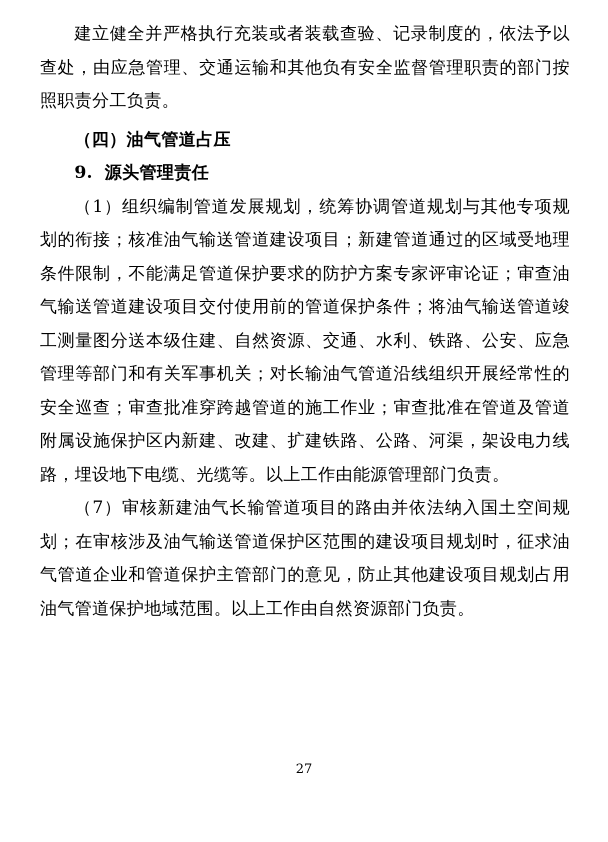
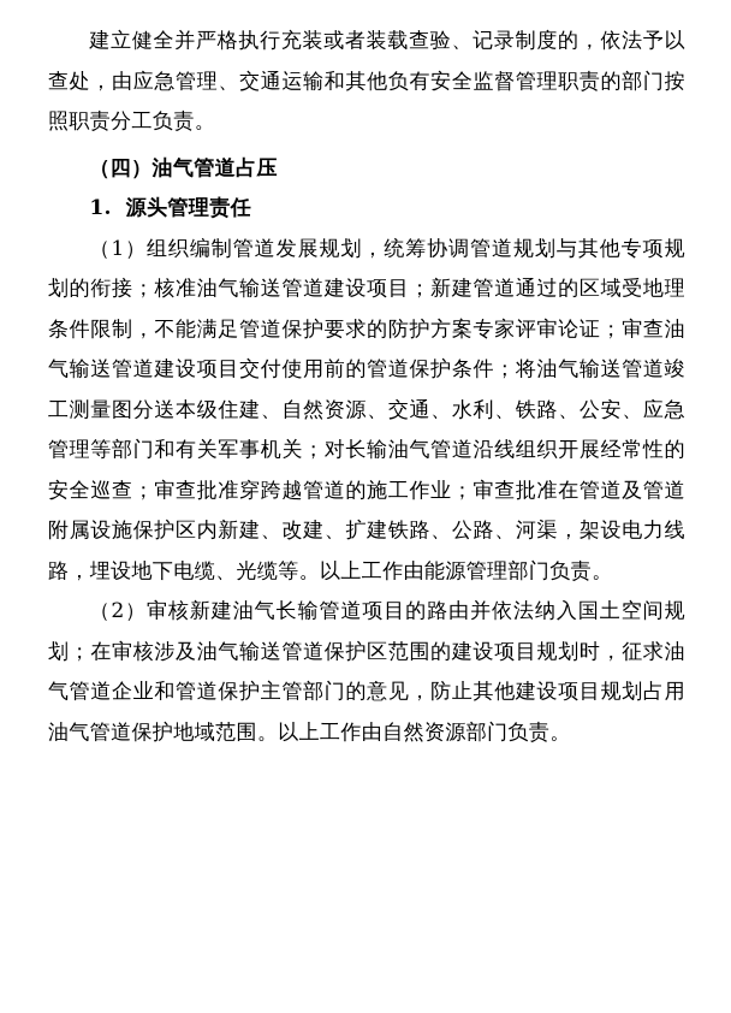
  建立健全并严格执行充装或者装载查验、记录制度的，依法予以查处，由应急管理、交通运输和其他负有安全监督管理职责的部门按照职责分工负责。
  （四）油气管道占压
- 9. 源头管理责任
+ 1. 源头管理责任
  （1）组织编制管道发展规划，统筹协调管道规划与其他专项规划的衔接；核准油气输送管道建设项目；新建管道通过的区域受地理条件限制，不能满足管道保护要求的防护方案专家评审论证；审查油气输送管道建设项目交付使用前的管道保护条件；将油气输送管道竣工测量图分送本级住建、自然资源、交通、水利、铁路、公安、应急管理等部门和有关军事机关；对长输油气管道沿线组织开展经常性的安全巡查；审查批准穿跨越管道的施工作业；审查批准在管道及管道附属设施保护区内新建、改建、扩建铁路、公路、河渠，架设电力线路，埋设地下电缆、光缆等。以上工作由能源管理部门负责。
- （7）审核新建油气长输管道项目的路由并依法纳入国土空间规划；在审核涉及油气输送管道保护区范围的建设项目规划时，征求油气管道企业和管道保护主管部门的意见，防止其他建设项目规划占用油气管道保护地域范围。以上工作由自然资源部门负责。
+ （2）审核新建油气长输管道项目的路由并依法纳入国土空间规划；在审核涉及油气输送管道保护区范围的建设项目规划时，征求油气管道企业和管道保护主管部门的意见，防止其他建设项目规划占用油气管道保护地域范围。以上工作由自然资源部门负责。
- 27
